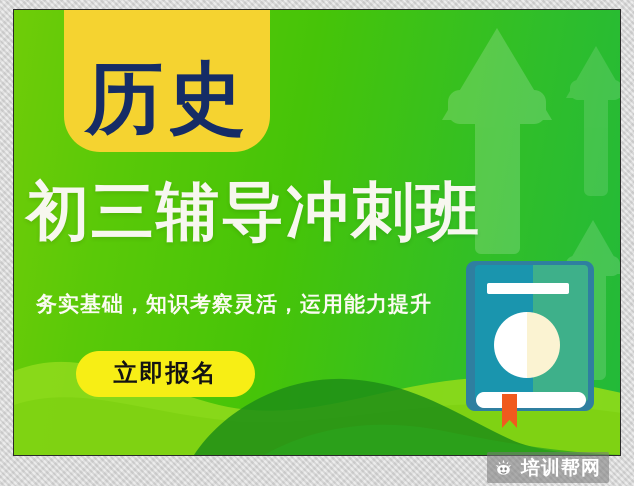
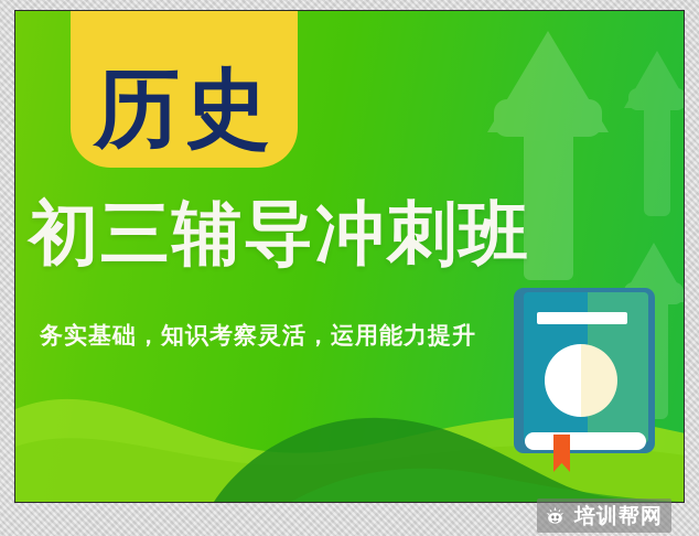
  历史
  初三辅导冲刺班
  务实基础，知识考察灵活，运用能力提升
- 立即报名
  培训帮网
